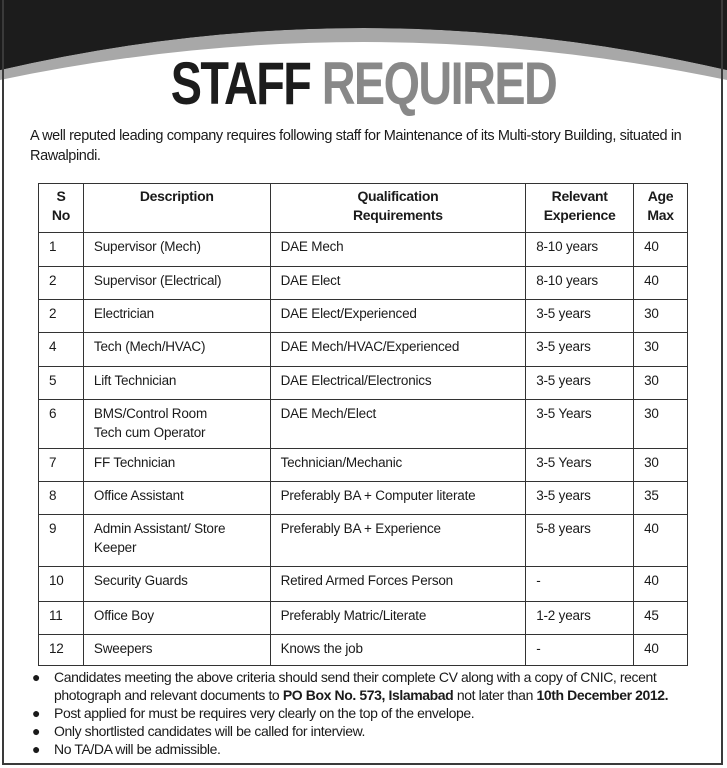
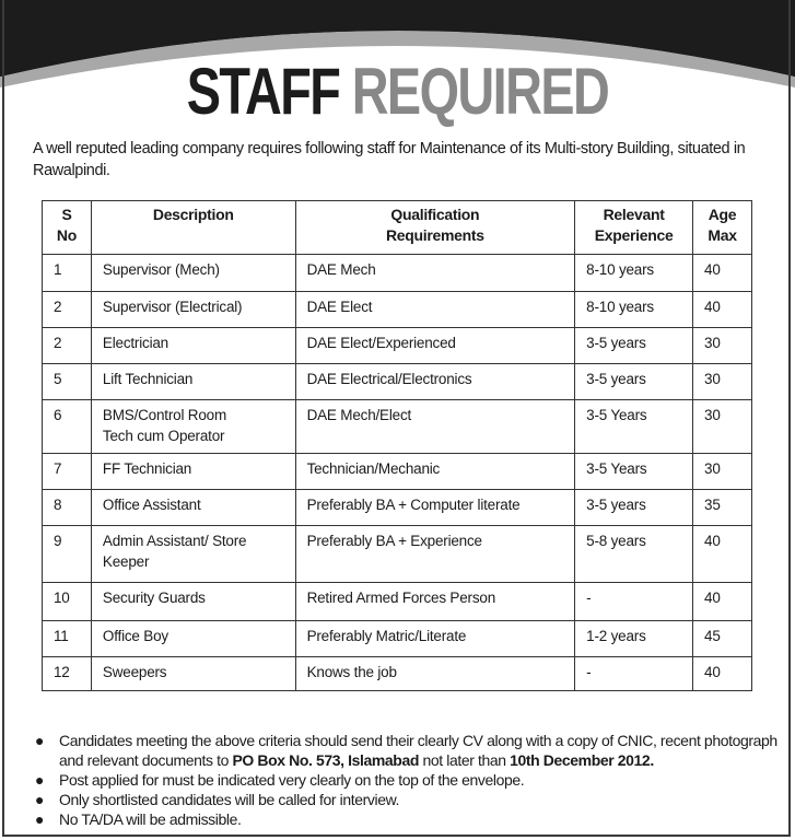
  STAFF REQUIRED
  A well reputed leading company requires following staff for Maintenance of its Multi-story Building, situated in Rawalpindi.
  SNo	Description	QualificationRequirements	RelevantExperience	AgeMax
  1	Supervisor (Mech)	DAE Mech	8-10 years	40
  2	Supervisor (Electrical)	DAE Elect	8-10 years	40
  2	Electrician	DAE Elect/Experienced	3-5 years	30
- 4	Tech (Mech/HVAC)	DAE Mech/HVAC/Experienced	3-5 years	30
  5	Lift Technician	DAE Electrical/Electronics	3-5 years	30
  6	BMS/Control RoomTech cum Operator	DAE Mech/Elect	3-5 Years	30
  7	FF Technician	Technician/Mechanic	3-5 Years	30
  8	Office Assistant	Preferably BA + Computer literate	3-5 years	35
  9	Admin Assistant/ StoreKeeper	Preferably BA + Experience	5-8 years	40
  10	Security Guards	Retired Armed Forces Person	-	40
  11	Office Boy	Preferably Matric/Literate	1-2 years	45
  12	Sweepers	Knows the job	-	40
  ●
- Candidates meeting the above criteria should send their complete CV along with a copy of CNIC, recent photograph and relevant documents to PO Box No. 573, Islamabad not later than 10th December 2012.
+ Candidates meeting the above criteria should send their clearly CV along with a copy of CNIC, recent photograph and relevant documents to PO Box No. 573, Islamabad not later than 10th December 2012.
  ●
- Post applied for must be requires very clearly on the top of the envelope.
+ Post applied for must be indicated very clearly on the top of the envelope.
  ●
  Only shortlisted candidates will be called for interview.
  ●
  No TA/DA will be admissible.
